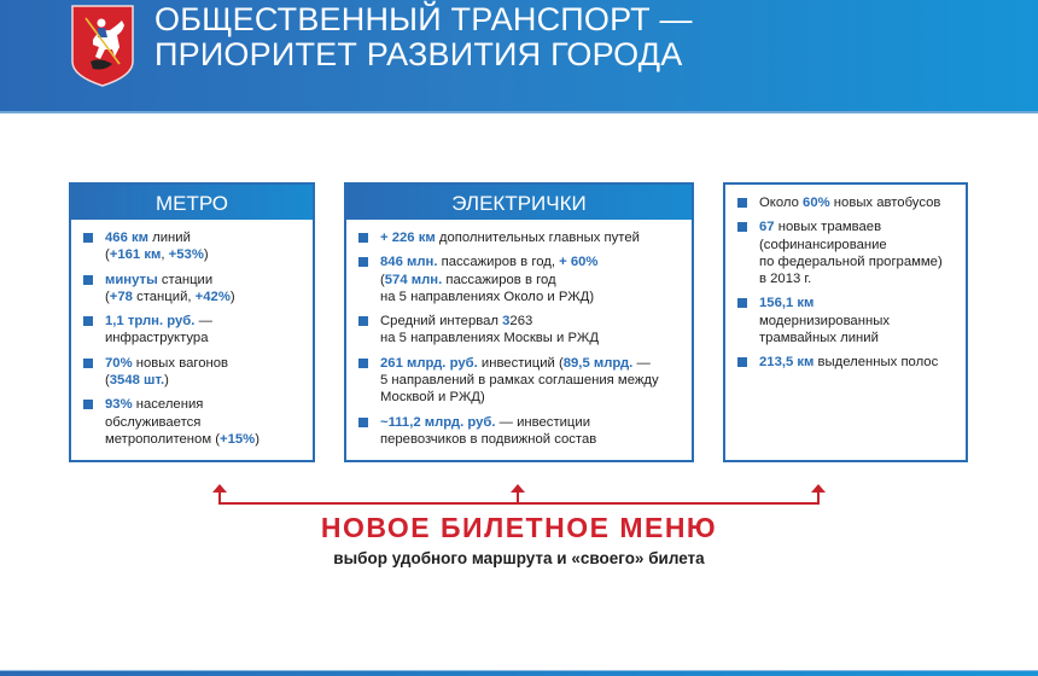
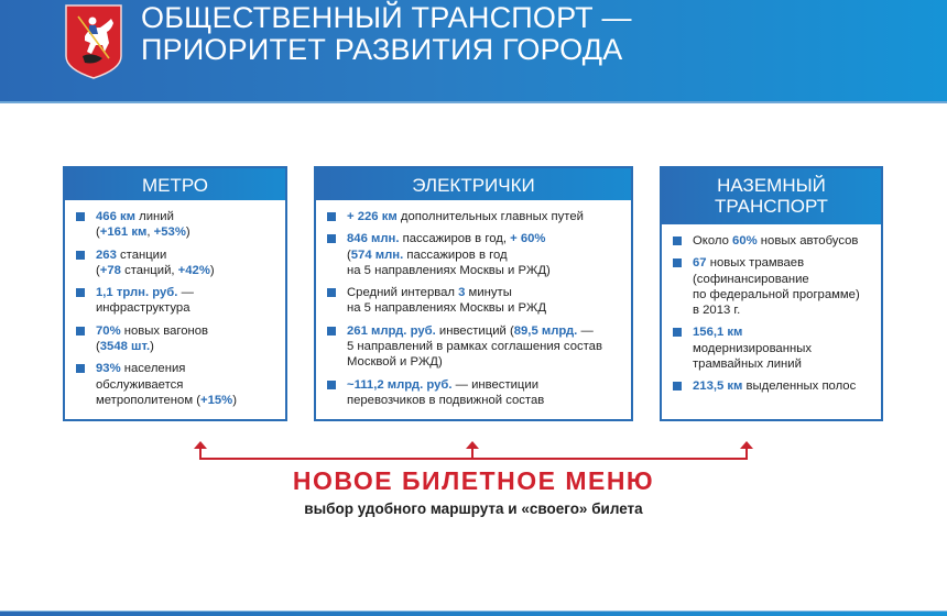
  ОБЩЕСТВЕННЫЙ ТРАНСПОРТ —
  ПРИОРИТЕТ РАЗВИТИЯ ГОРОДА
  МЕТРО
  466 км линий
  (+161 км, +53%)
- минуты станции
+ 263 станции
  (+78 станций, +42%)
  1,1 трлн. руб. —
  инфраструктура
  70% новых вагонов
  (3548 шт.)
  93% населения
  обслуживается
  метрополитеном (+15%)
  ЭЛЕКТРИЧКИ
  + 226 км дополнительных главных путей
  846 млн. пассажиров в год, + 60%
  (574 млн. пассажиров в год
- на 5 направлениях Около и РЖД)
+ на 5 направлениях Москвы и РЖД)
- Средний интервал 3263
+ Средний интервал 3 минуты
  на 5 направлениях Москвы и РЖД
  261 млрд. руб. инвестиций (89,5 млрд. —
- 5 направлений в рамках соглашения между
+ 5 направлений в рамках соглашения состав
  Москвой и РЖД)
  ~111,2 млрд. руб. — инвестиции
  перевозчиков в подвижной состав
+ НАЗЕМНЫЙ
+ ТРАНСПОРТ
  Около 60% новых автобусов
  67 новых трамваев
  (софинансирование
  по федеральной программе)
  в 2013 г.
  156,1 км
  модернизированных
  трамвайных линий
  213,5 км выделенных полос
  НОВОЕ БИЛЕТНОЕ МЕНЮ
  выбор удобного маршрута и «своего» билета
